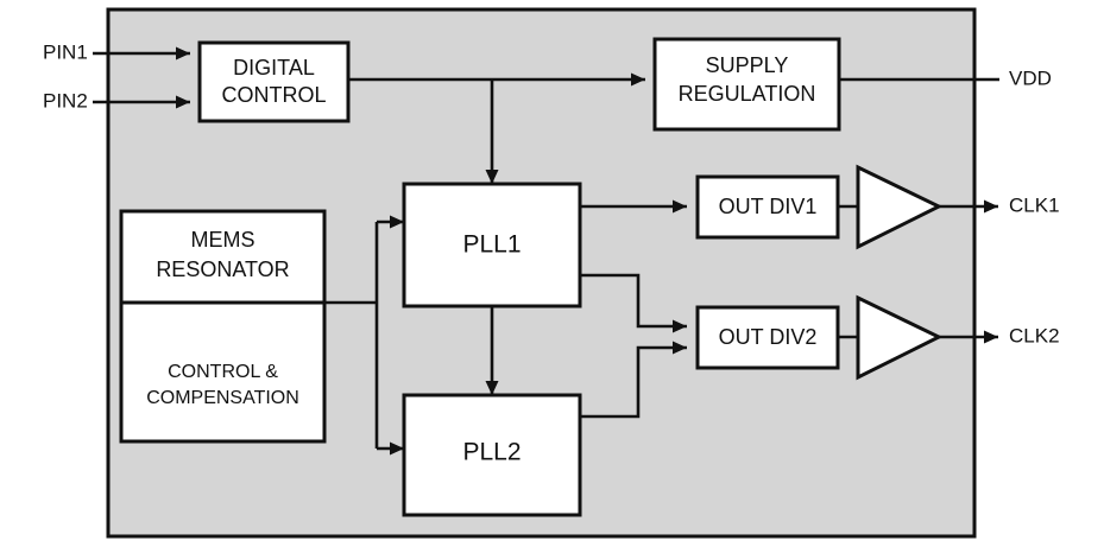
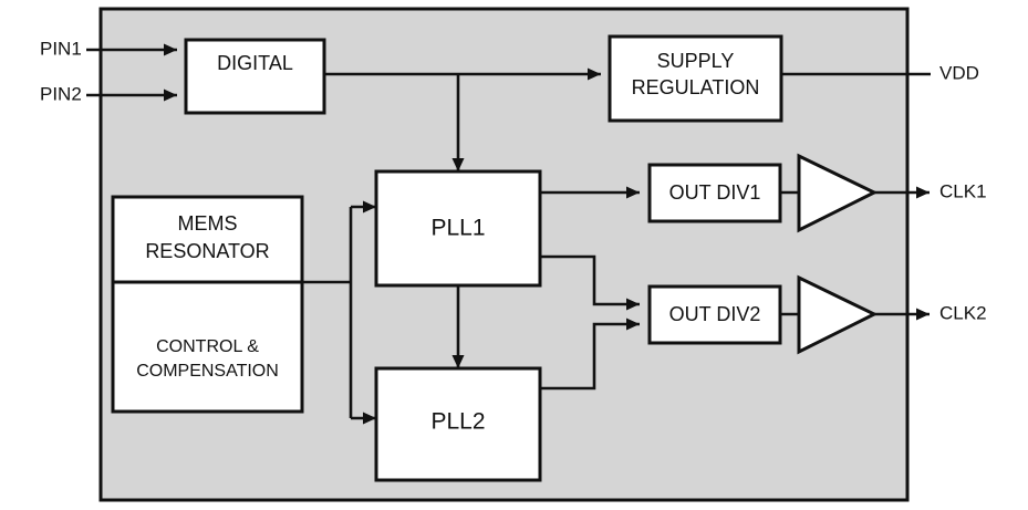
  PIN1
  PIN2
  DIGITAL
- CONTROL
  SUPPLY
  REGULATION
  VDD
  MEMS
  RESONATOR
  CONTROL &
  COMPENSATION
  PLL1
  PLL2
  OUT DIV1
  CLK1
  OUT DIV2
  CLK2
